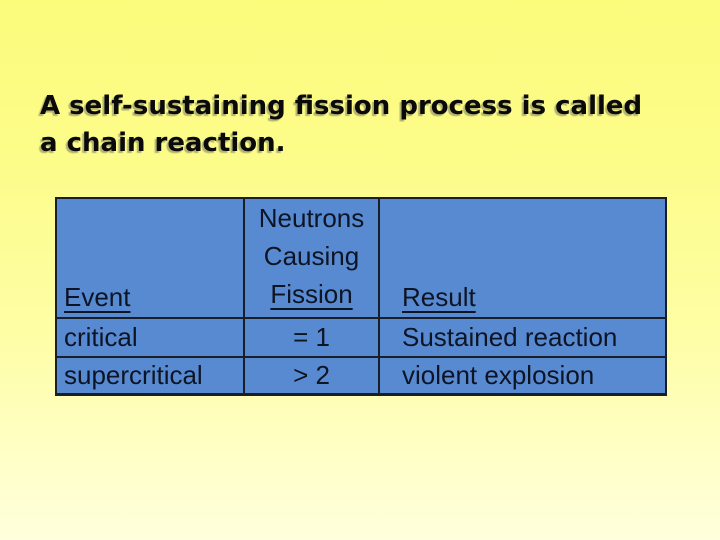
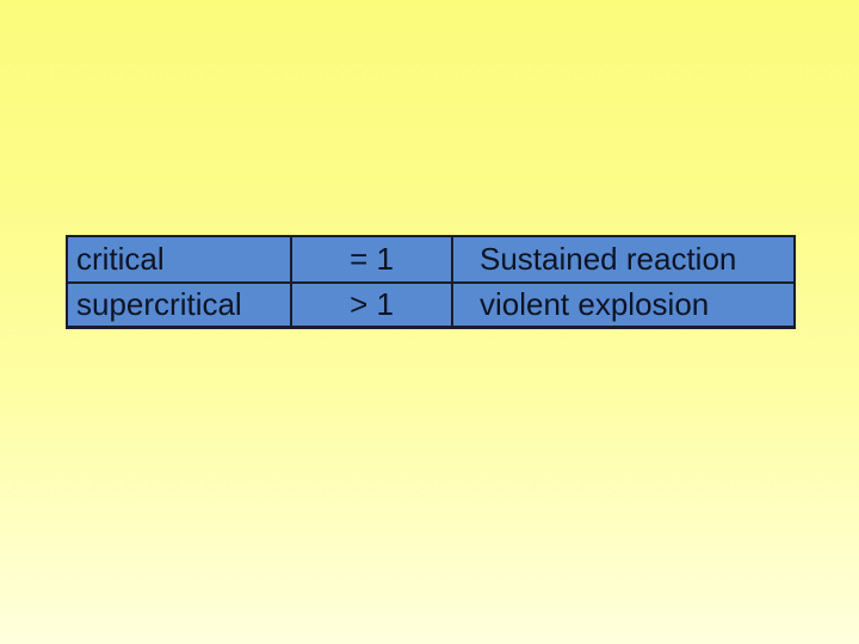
- A self-sustaining fission process is called
- a chain reaction.
- Event	Neutrons Causing Fission	Result
  critical	= 1	Sustained reaction
- supercritical	> 2	violent explosion
+ supercritical	> 1	violent explosion
